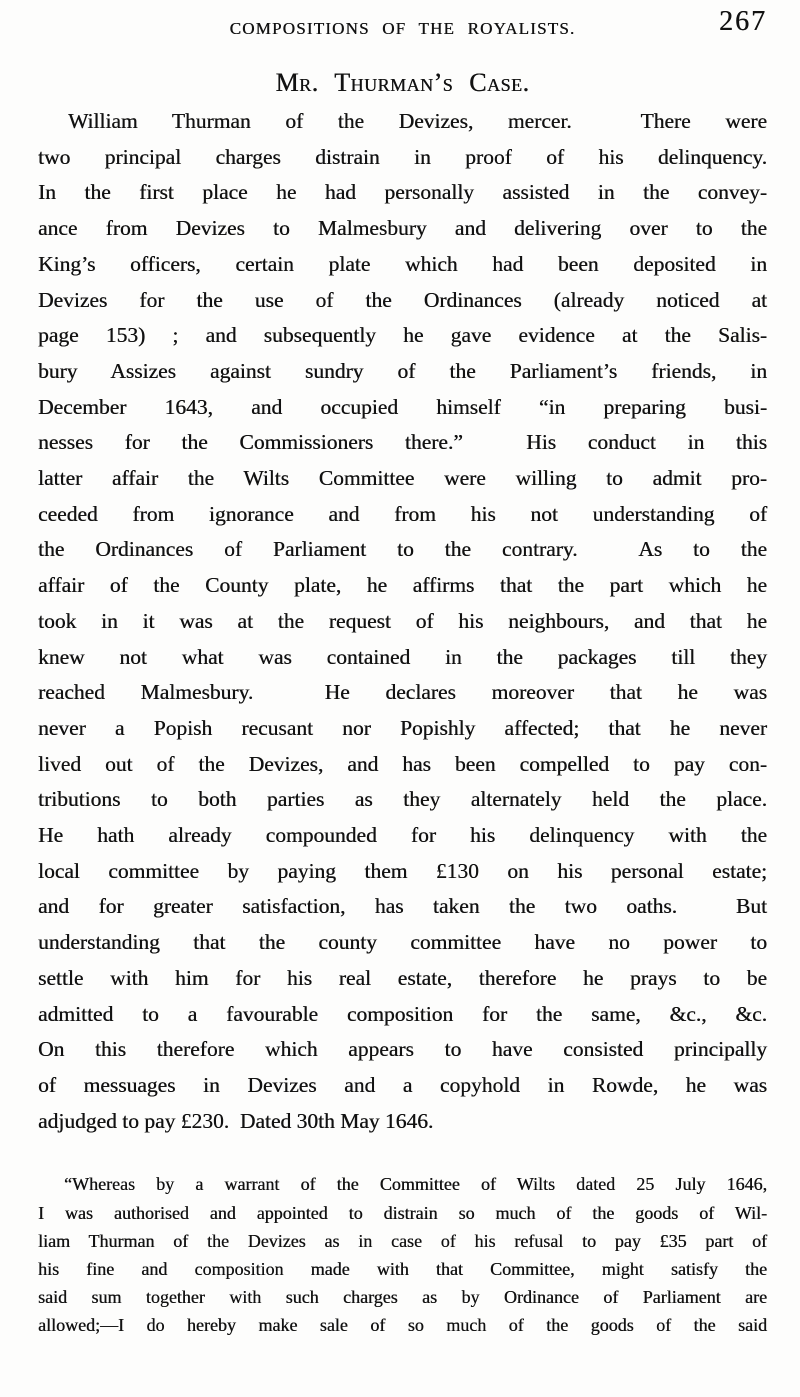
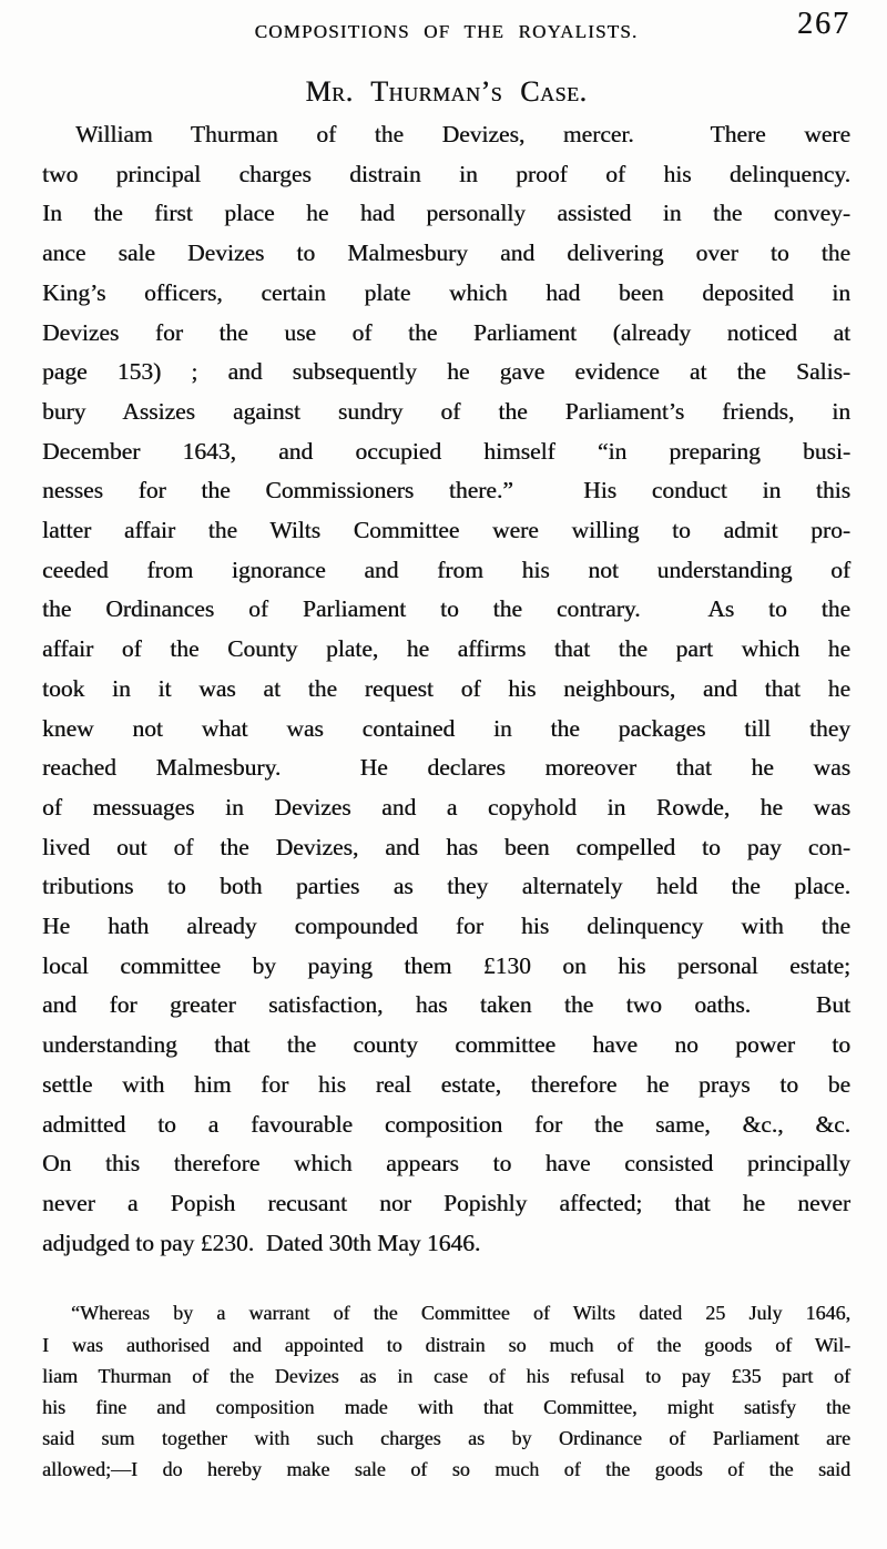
  COMPOSITIONS OF THE ROYALISTS.
  267
  Mr. Thurman’s Case.
  William Thurman of the Devizes, mercer. There were
  two principal charges distrain in proof of his delinquency.
  In the first place he had personally assisted in the convey-
- ance from Devizes to Malmesbury and delivering over to the
+ ance sale Devizes to Malmesbury and delivering over to the
  King’s officers, certain plate which had been deposited in
- Devizes for the use of the Ordinances (already noticed at
+ Devizes for the use of the Parliament (already noticed at
  page 153) ; and subsequently he gave evidence at the Salis-
  bury Assizes against sundry of the Parliament’s friends, in
  December 1643, and occupied himself “in preparing busi-
  nesses for the Commissioners there.” His conduct in this
  latter affair the Wilts Committee were willing to admit pro-
  ceeded from ignorance and from his not understanding of
  the Ordinances of Parliament to the contrary. As to the
  affair of the County plate, he affirms that the part which he
  took in it was at the request of his neighbours, and that he
  knew not what was contained in the packages till they
  reached Malmesbury. He declares moreover that he was
- never a Popish recusant nor Popishly affected; that he never
+ of messuages in Devizes and a copyhold in Rowde, he was
  lived out of the Devizes, and has been compelled to pay con-
  tributions to both parties as they alternately held the place.
  He hath already compounded for his delinquency with the
  local committee by paying them £130 on his personal estate;
  and for greater satisfaction, has taken the two oaths. But
  understanding that the county committee have no power to
  settle with him for his real estate, therefore he prays to be
  admitted to a favourable composition for the same, &c., &c.
  On this therefore which appears to have consisted principally
- of messuages in Devizes and a copyhold in Rowde, he was
+ never a Popish recusant nor Popishly affected; that he never
  adjudged to pay £230. Dated 30th May 1646.
  “Whereas by a warrant of the Committee of Wilts dated 25 July 1646,
  I was authorised and appointed to distrain so much of the goods of Wil-
  liam Thurman of the Devizes as in case of his refusal to pay £35 part of
  his fine and composition made with that Committee, might satisfy the
  said sum together with such charges as by Ordinance of Parliament are
  allowed;—I do hereby make sale of so much of the goods of the said
